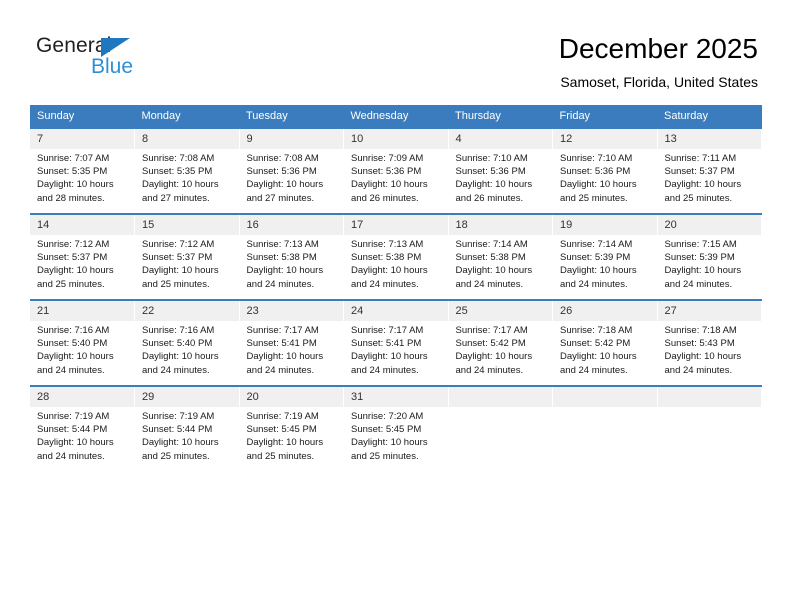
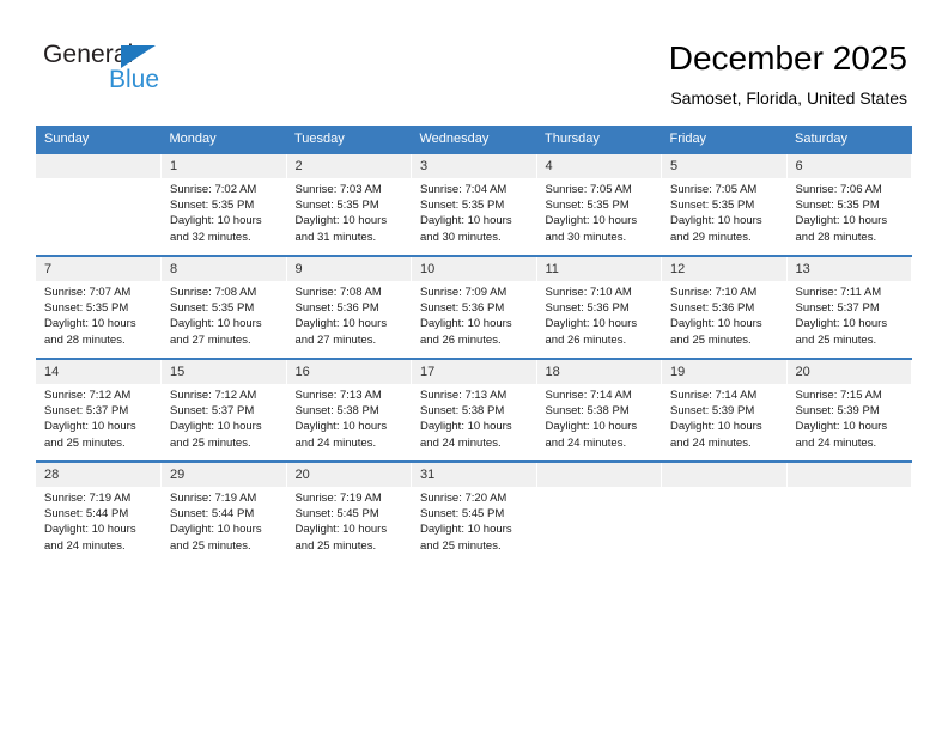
  General
  Blue
  December 2025
  Samoset, Florida, United States
  Sunday	Monday	Tuesday	Wednesday	Thursday	Friday	Saturday
+ 	1Sunrise: 7:02 AMSunset: 5:35 PMDaylight: 10 hoursand 32 minutes.	2Sunrise: 7:03 AMSunset: 5:35 PMDaylight: 10 hoursand 31 minutes.	3Sunrise: 7:04 AMSunset: 5:35 PMDaylight: 10 hoursand 30 minutes.	4Sunrise: 7:05 AMSunset: 5:35 PMDaylight: 10 hoursand 30 minutes.	5Sunrise: 7:05 AMSunset: 5:35 PMDaylight: 10 hoursand 29 minutes.	6Sunrise: 7:06 AMSunset: 5:35 PMDaylight: 10 hoursand 28 minutes.
- 7Sunrise: 7:07 AMSunset: 5:35 PMDaylight: 10 hoursand 28 minutes.	8Sunrise: 7:08 AMSunset: 5:35 PMDaylight: 10 hoursand 27 minutes.	9Sunrise: 7:08 AMSunset: 5:36 PMDaylight: 10 hoursand 27 minutes.	10Sunrise: 7:09 AMSunset: 5:36 PMDaylight: 10 hoursand 26 minutes.	4Sunrise: 7:10 AMSunset: 5:36 PMDaylight: 10 hoursand 26 minutes.	12Sunrise: 7:10 AMSunset: 5:36 PMDaylight: 10 hoursand 25 minutes.	13Sunrise: 7:11 AMSunset: 5:37 PMDaylight: 10 hoursand 25 minutes.
+ 7Sunrise: 7:07 AMSunset: 5:35 PMDaylight: 10 hoursand 28 minutes.	8Sunrise: 7:08 AMSunset: 5:35 PMDaylight: 10 hoursand 27 minutes.	9Sunrise: 7:08 AMSunset: 5:36 PMDaylight: 10 hoursand 27 minutes.	10Sunrise: 7:09 AMSunset: 5:36 PMDaylight: 10 hoursand 26 minutes.	11Sunrise: 7:10 AMSunset: 5:36 PMDaylight: 10 hoursand 26 minutes.	12Sunrise: 7:10 AMSunset: 5:36 PMDaylight: 10 hoursand 25 minutes.	13Sunrise: 7:11 AMSunset: 5:37 PMDaylight: 10 hoursand 25 minutes.
  14Sunrise: 7:12 AMSunset: 5:37 PMDaylight: 10 hoursand 25 minutes.	15Sunrise: 7:12 AMSunset: 5:37 PMDaylight: 10 hoursand 25 minutes.	16Sunrise: 7:13 AMSunset: 5:38 PMDaylight: 10 hoursand 24 minutes.	17Sunrise: 7:13 AMSunset: 5:38 PMDaylight: 10 hoursand 24 minutes.	18Sunrise: 7:14 AMSunset: 5:38 PMDaylight: 10 hoursand 24 minutes.	19Sunrise: 7:14 AMSunset: 5:39 PMDaylight: 10 hoursand 24 minutes.	20Sunrise: 7:15 AMSunset: 5:39 PMDaylight: 10 hoursand 24 minutes.
- 21Sunrise: 7:16 AMSunset: 5:40 PMDaylight: 10 hoursand 24 minutes.	22Sunrise: 7:16 AMSunset: 5:40 PMDaylight: 10 hoursand 24 minutes.	23Sunrise: 7:17 AMSunset: 5:41 PMDaylight: 10 hoursand 24 minutes.	24Sunrise: 7:17 AMSunset: 5:41 PMDaylight: 10 hoursand 24 minutes.	25Sunrise: 7:17 AMSunset: 5:42 PMDaylight: 10 hoursand 24 minutes.	26Sunrise: 7:18 AMSunset: 5:42 PMDaylight: 10 hoursand 24 minutes.	27Sunrise: 7:18 AMSunset: 5:43 PMDaylight: 10 hoursand 24 minutes.
  28Sunrise: 7:19 AMSunset: 5:44 PMDaylight: 10 hoursand 24 minutes.	29Sunrise: 7:19 AMSunset: 5:44 PMDaylight: 10 hoursand 25 minutes.	20Sunrise: 7:19 AMSunset: 5:45 PMDaylight: 10 hoursand 25 minutes.	31Sunrise: 7:20 AMSunset: 5:45 PMDaylight: 10 hoursand 25 minutes.
